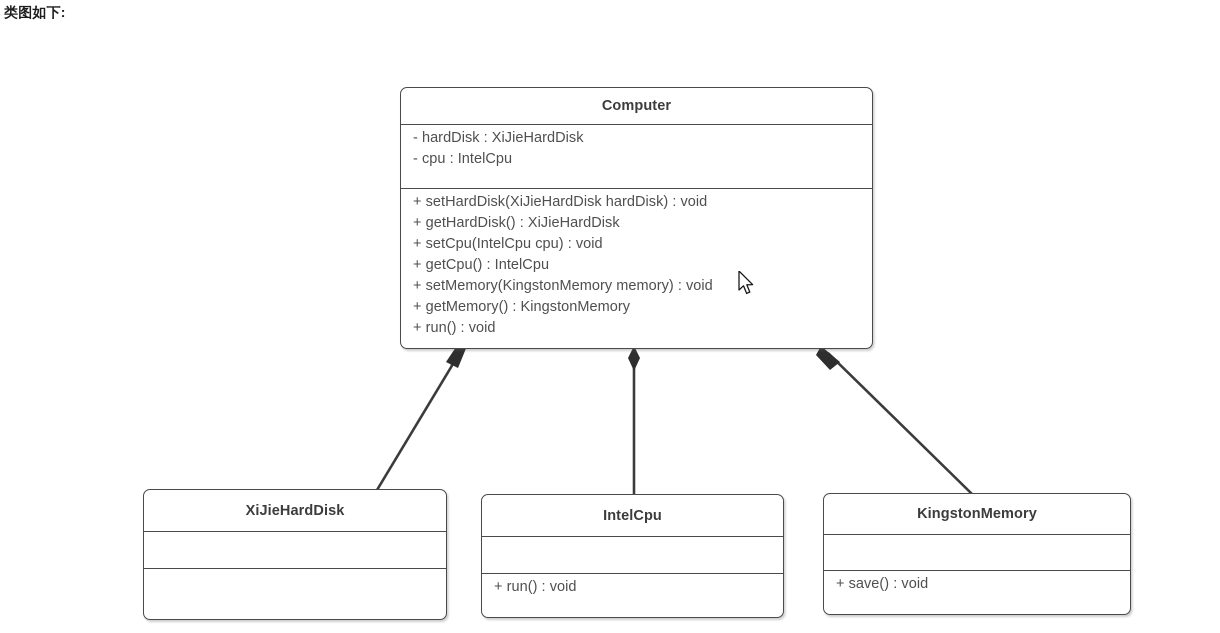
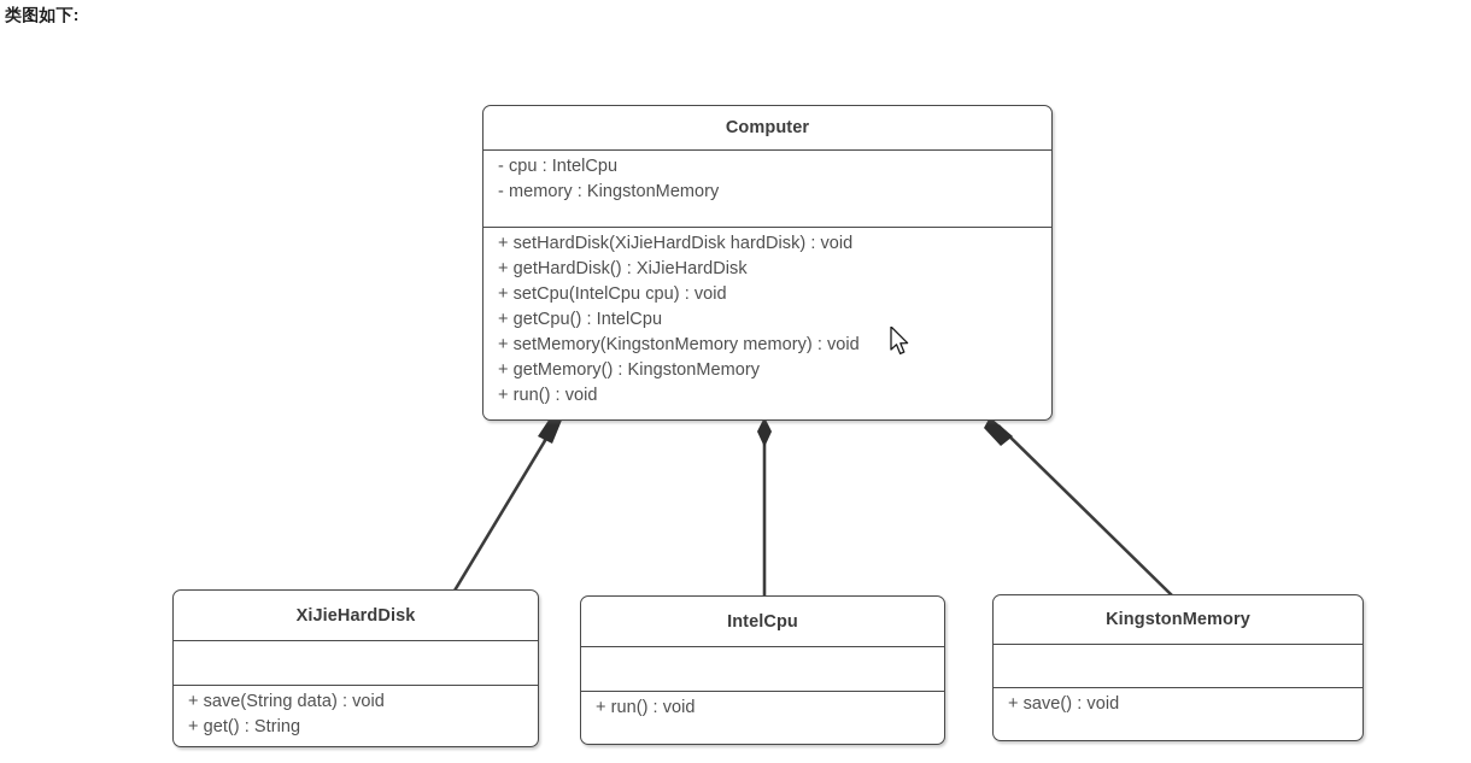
  类图如下:
  Computer
- - hardDisk : XiJieHardDisk
  - cpu : IntelCpu
+ - memory : KingstonMemory
  + setHardDisk(XiJieHardDisk hardDisk) : void
  + getHardDisk() : XiJieHardDisk
  + setCpu(IntelCpu cpu) : void
  + getCpu() : IntelCpu
  + setMemory(KingstonMemory memory) : void
  + getMemory() : KingstonMemory
  + run() : void
  XiJieHardDisk
+ + save(String data) : void
+ + get() : String
  IntelCpu
  + run() : void
  KingstonMemory
  + save() : void
